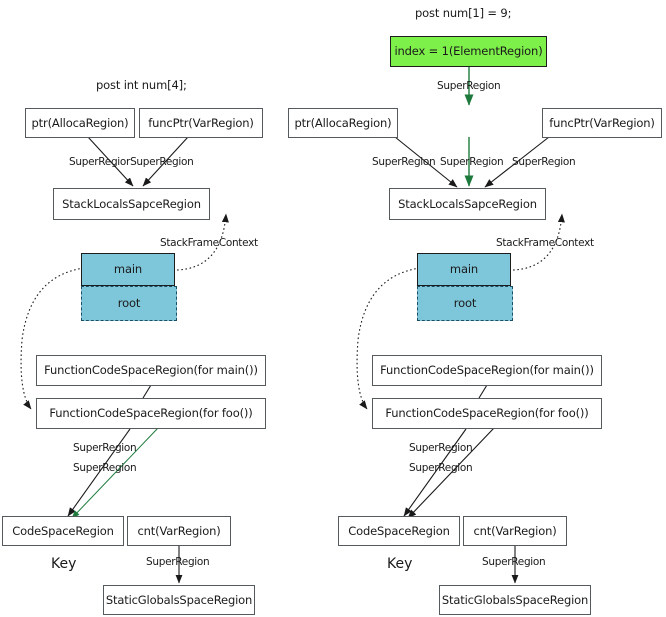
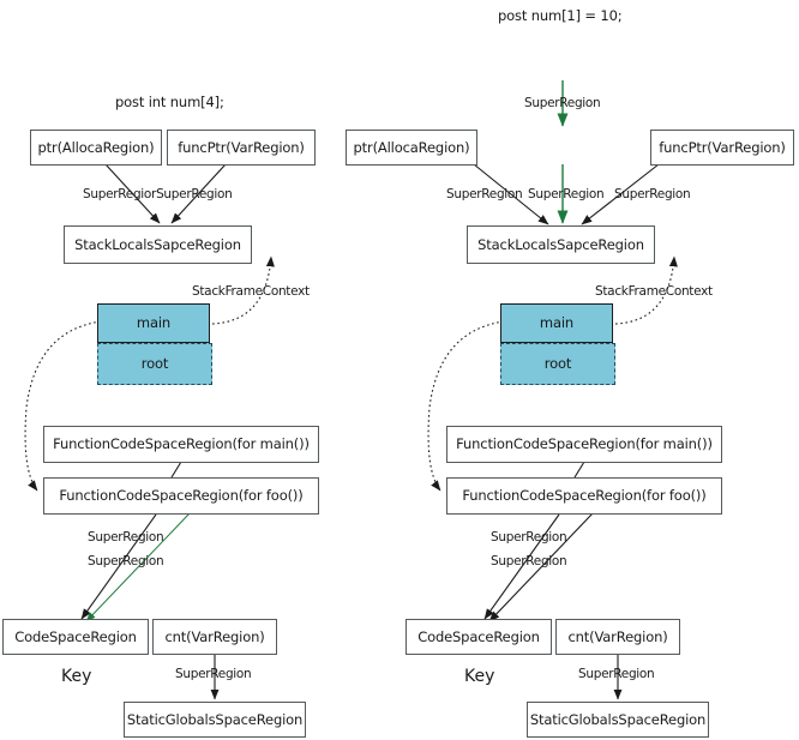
  post int num[4];
  ptr(AllocaRegion)
  funcPtr(VarRegion)
  SuperRegiorSuperRegion
  StackLocalsSapceRegion
  StackFrameContext
  main
  root
  FunctionCodeSpaceRegion(for main())
  FunctionCodeSpaceRegion(for foo())
  SuperRegion
  SuperRegion
  CodeSpaceRegion
  cnt(VarRegion)
  Key
  SuperRegion
  StaticGlobalsSpaceRegion
- post num[1] = 9;
+ post num[1] = 10;
- index = 1(ElementRegion)
  SuperRegion
  ptr(AllocaRegion)
  funcPtr(VarRegion)
  SuperRegion
  SuperRegion
  SuperRegion
  StackLocalsSapceRegion
  StackFrameContext
  main
  root
  FunctionCodeSpaceRegion(for main())
  FunctionCodeSpaceRegion(for foo())
  SuperRegion
  SuperRegion
  CodeSpaceRegion
  cnt(VarRegion)
  Key
  SuperRegion
  StaticGlobalsSpaceRegion
